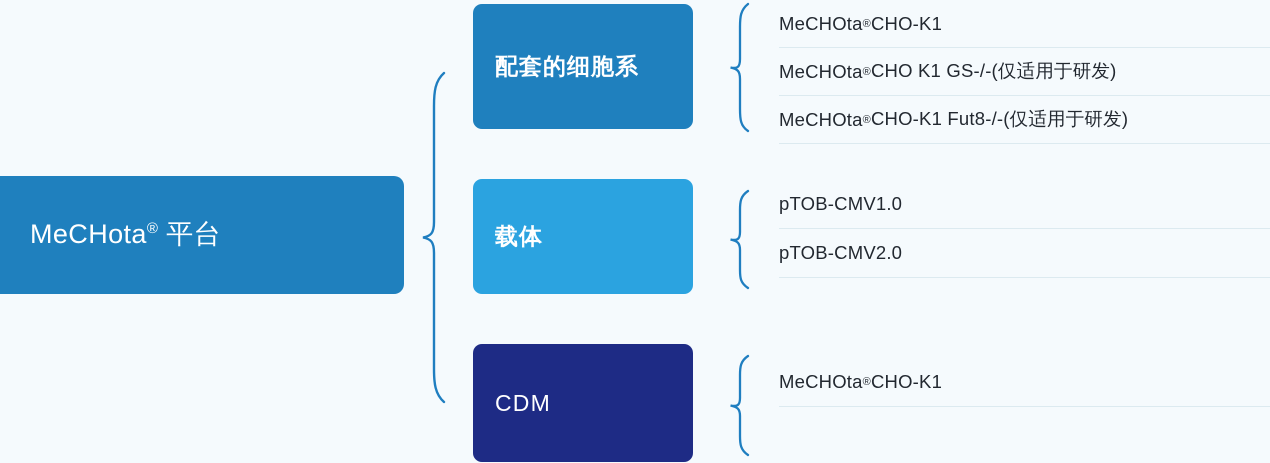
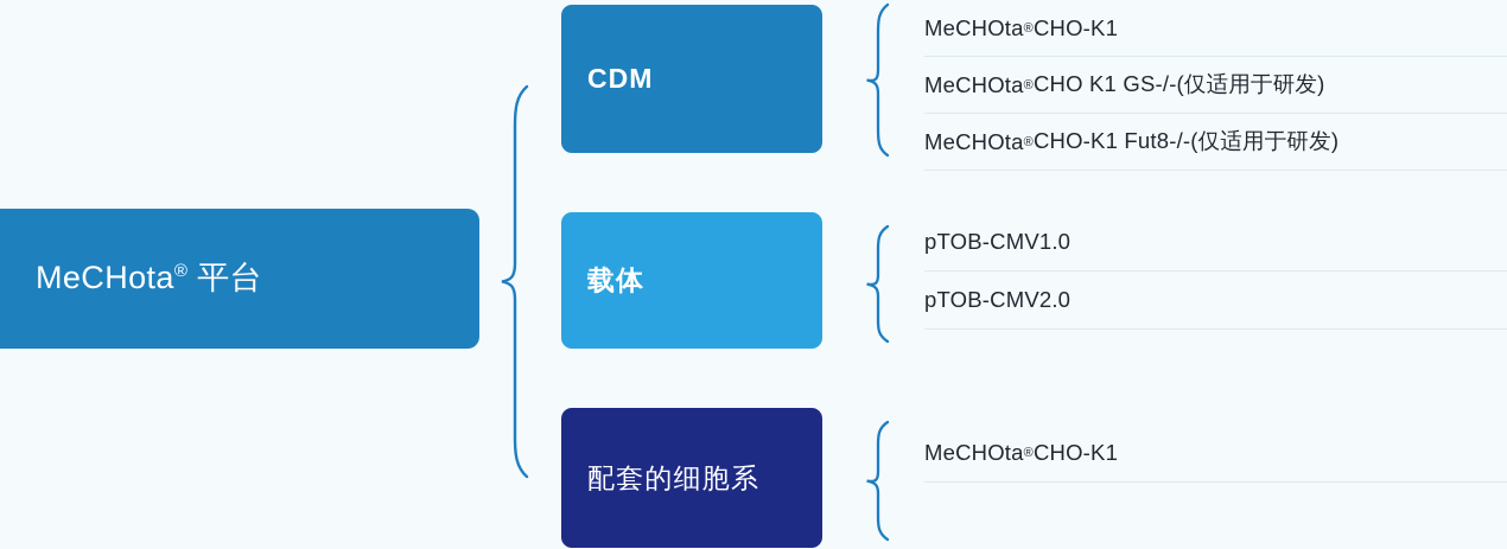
  MeCHota® 平台
- 配套的细胞系
+ CDM
  载体
- CDM
+ 配套的细胞系
  MeCHOta
  ®
  CHO-K1
  MeCHOta
  ®
  CHO K1 GS-/-(仅适用于研发)
  MeCHOta
  ®
  CHO-K1 Fut8-/-(仅适用于研发)
  pTOB-CMV1.0
  pTOB-CMV2.0
  MeCHOta
  ®
  CHO-K1
